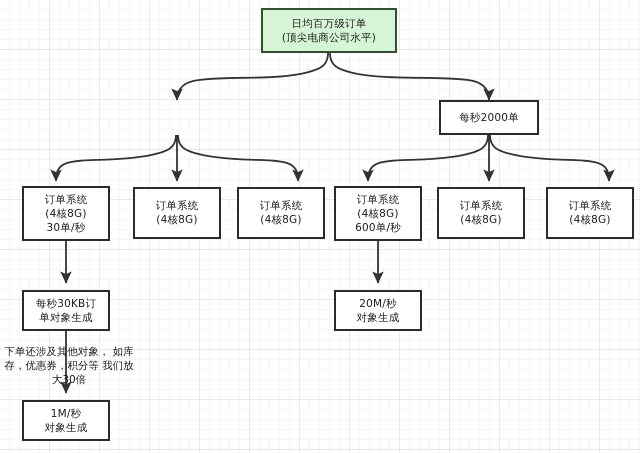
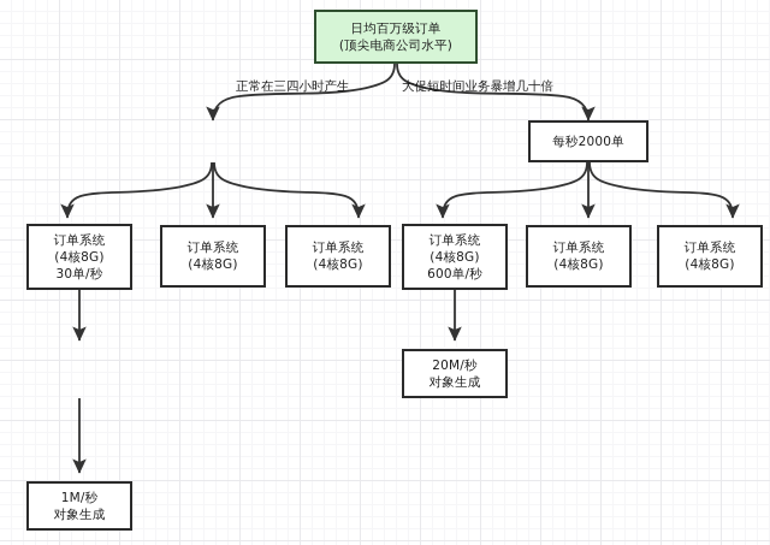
  日均百万级订单
  (顶尖电商公司水平)
+ 正常在三四小时产生
+ 大促短时间业务暴增几十倍
  每秒2000单
  订单系统
  (4核8G)
  30单/秒
  订单系统
  (4核8G)
  订单系统
  (4核8G)
  订单系统
  (4核8G)
  600单/秒
  订单系统
  (4核8G)
  订单系统
  (4核8G)
- 每秒30KB订
- 单对象生成
- 下单还涉及其他对象， 如库存，优惠券，积分等 我们放大30倍
  1M/秒
  对象生成
  20M/秒
  对象生成
